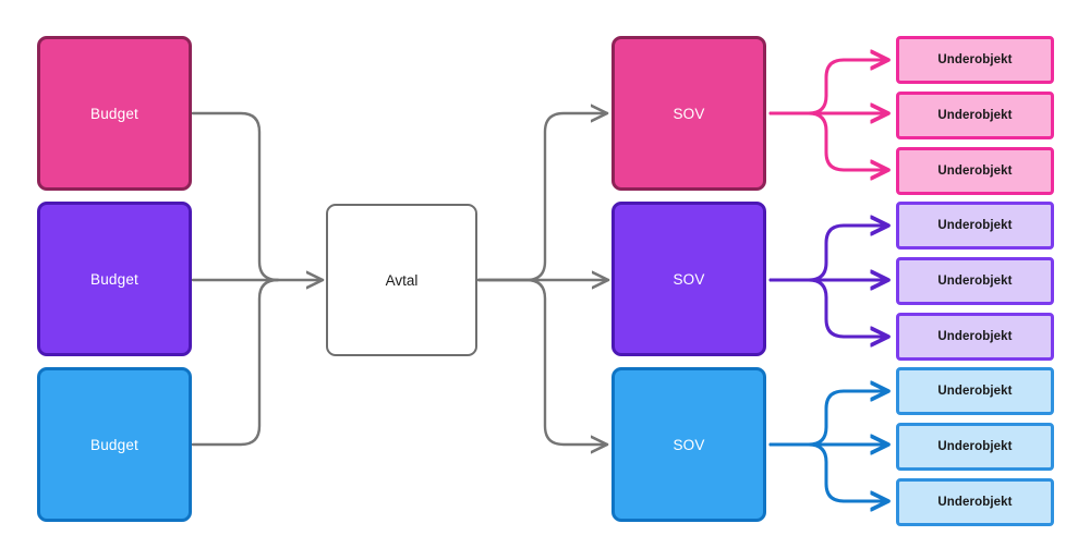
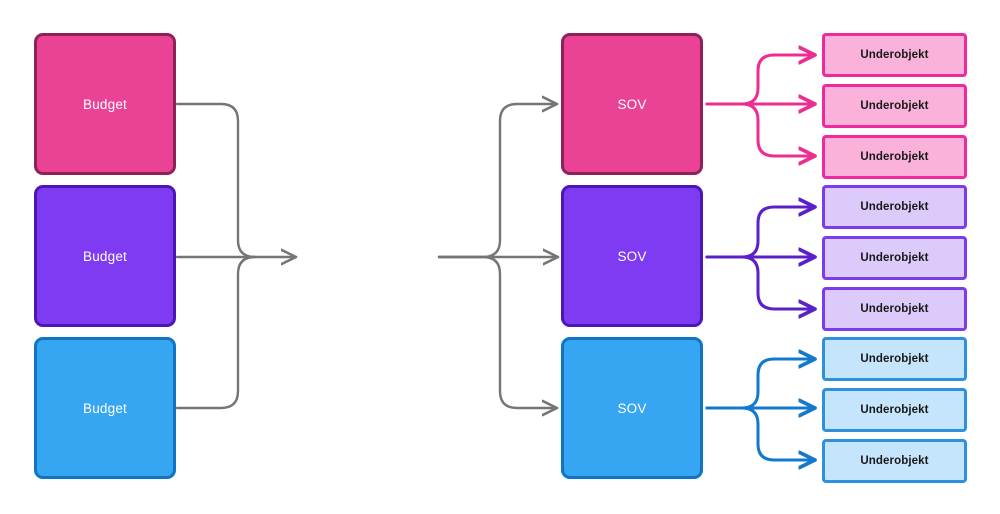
  Budget
  Budget
  Budget
- Avtal
  SOV
  SOV
  SOV
  Underobjekt
  Underobjekt
  Underobjekt
  Underobjekt
  Underobjekt
  Underobjekt
  Underobjekt
  Underobjekt
  Underobjekt
